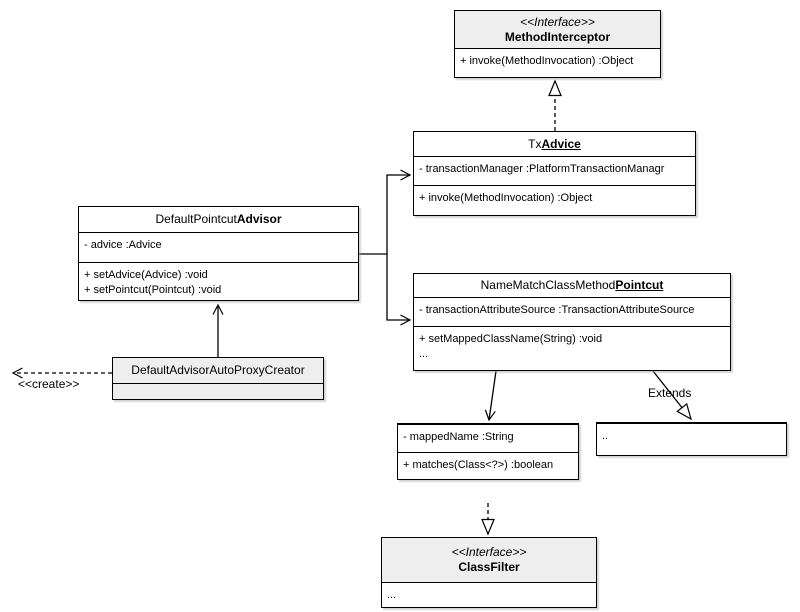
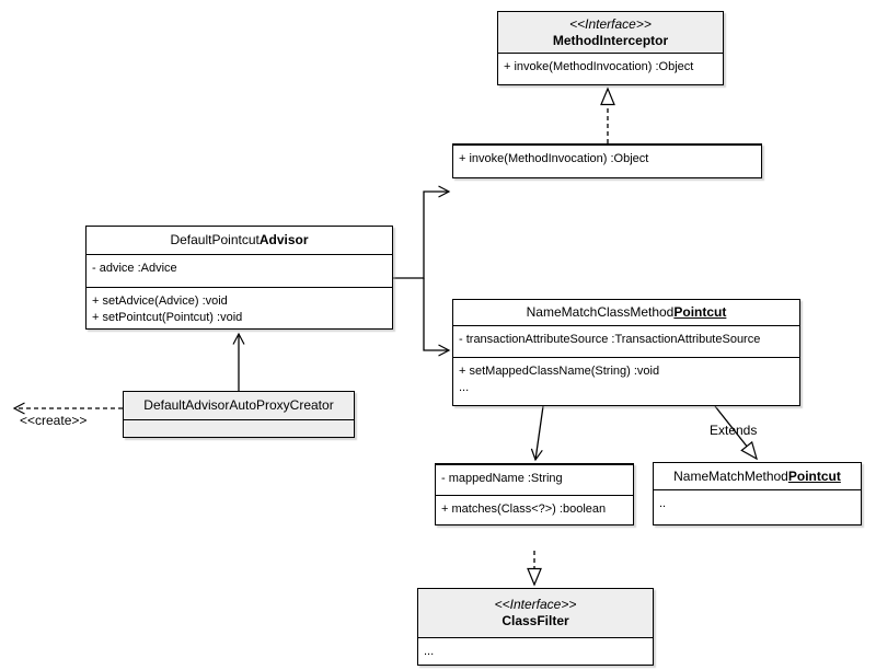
  <<Interface>>
  MethodInterceptor
  + invoke(MethodInvocation) :Object
- TxAdvice
- - transactionManager :PlatformTransactionManagr
  + invoke(MethodInvocation) :Object
  DefaultPointcutAdvisor
  - advice :Advice
  + setAdvice(Advice) :void
  + setPointcut(Pointcut) :void
  NameMatchClassMethodPointcut
  - transactionAttributeSource :TransactionAttributeSource
  + setMappedClassName(String) :void
  ...
  DefaultAdvisorAutoProxyCreator
  - mappedName :String
  + matches(Class<?>) :boolean
+ NameMatchMethodPointcut
  ..
  <<Interface>>
  ClassFilter
  ...
  Extends
  <<create>>
